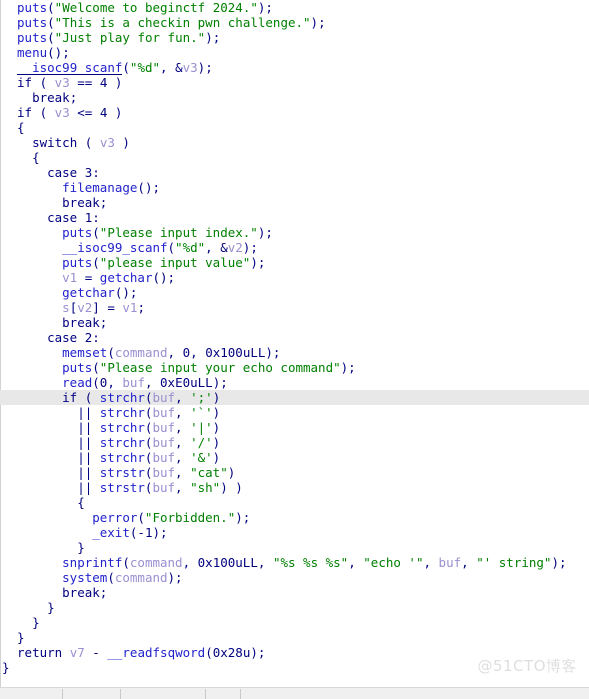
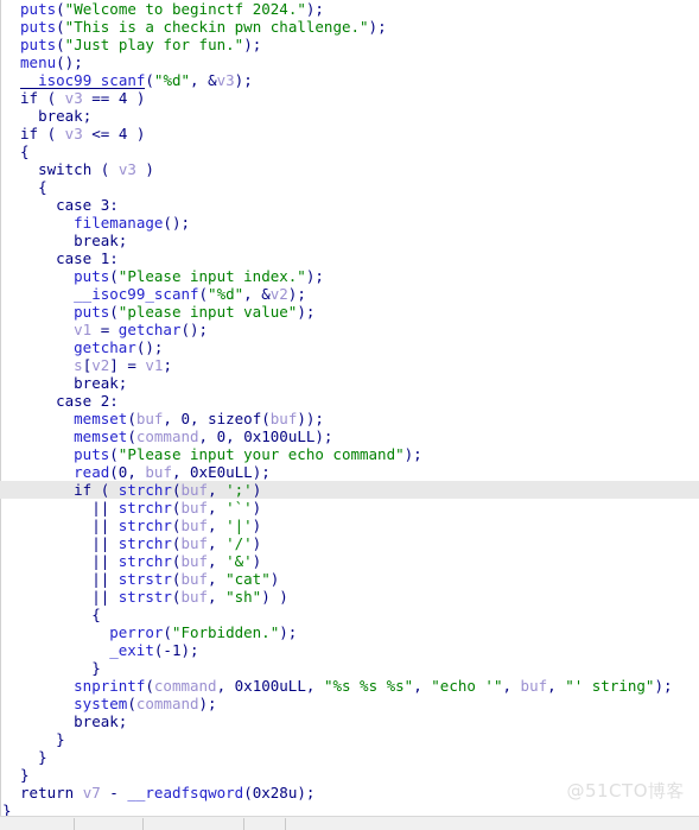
  puts("Welcome to beginctf 2024.");
  puts("This is a checkin pwn challenge.");
  puts("Just play for fun.");
  menu();
  __isoc99_scanf("%d", &v3);
  if ( v3 == 4 )
  break;
  if ( v3 <= 4 )
  {
  switch ( v3 )
  {
  case 3:
  filemanage();
  break;
  case 1:
  puts("Please input index.");
  __isoc99_scanf("%d", &v2);
  puts("please input value");
  v1 = getchar();
  getchar();
  s[v2] = v1;
  break;
  case 2:
+ memset(buf, 0, sizeof(buf));
  memset(command, 0, 0x100uLL);
  puts("Please input your echo command");
  read(0, buf, 0xE0uLL);
  if ( strchr(buf, ';')
  || strchr(buf, '`')
  || strchr(buf, '|')
  || strchr(buf, '/')
  || strchr(buf, '&')
  || strstr(buf, "cat")
  || strstr(buf, "sh") )
  {
  perror("Forbidden.");
  _exit(-1);
  }
  snprintf(command, 0x100uLL, "%s %s %s", "echo '", buf, "' string");
  system(command);
  break;
  }
  }
  }
  return v7 - __readfsqword(0x28u);
  }
  @51CTO博客
